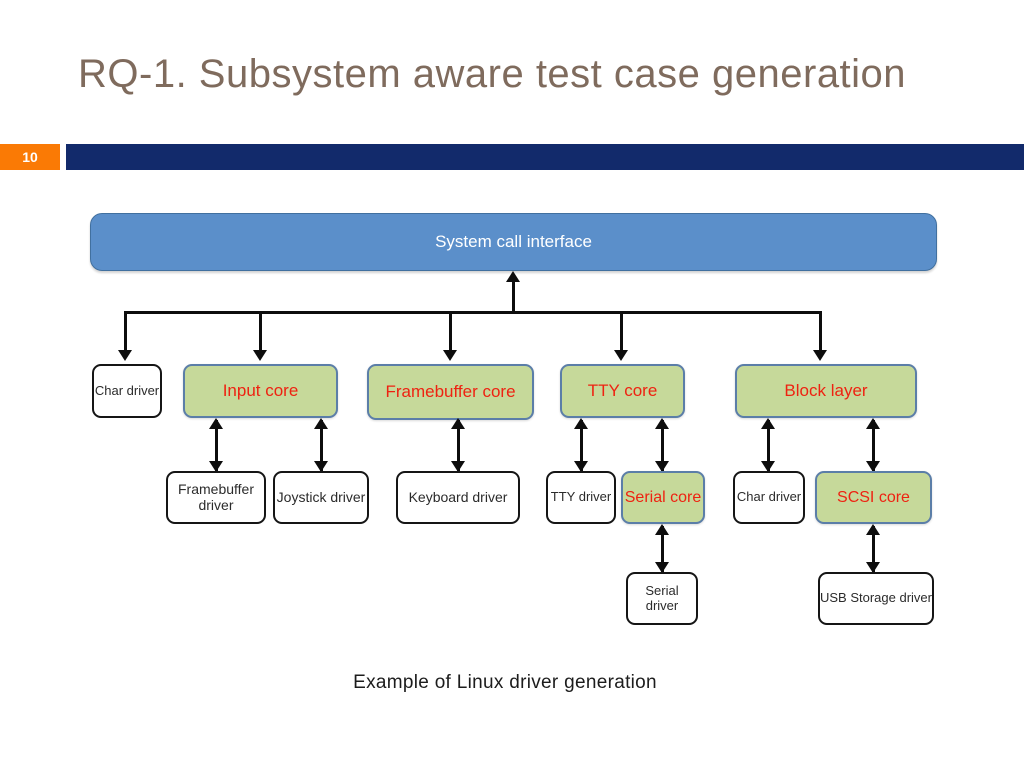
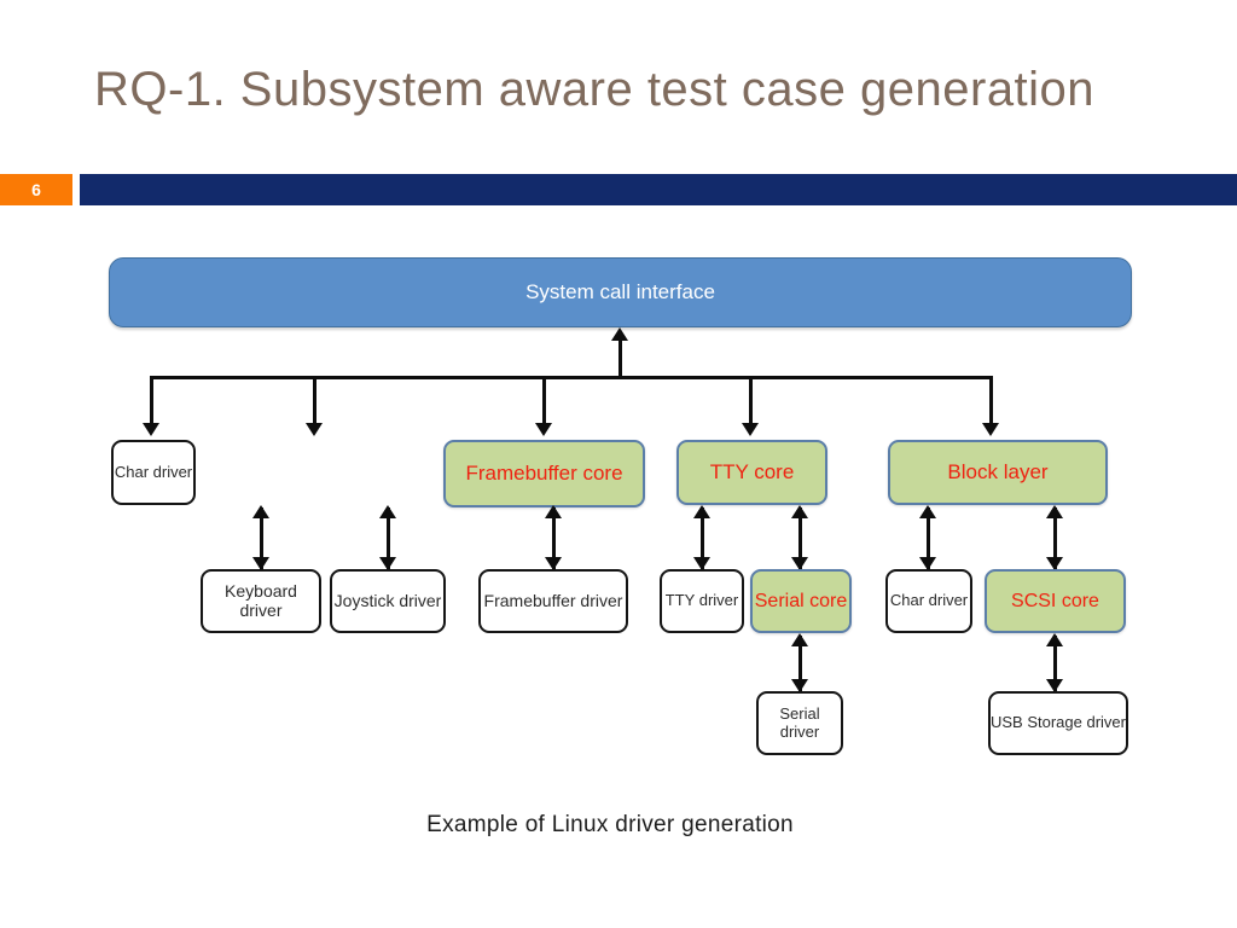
  RQ-1. Subsystem aware test case generation
- 10
+ 6
  System call interface
  Char driver
- Input core
  Framebuffer core
  TTY core
  Block layer
- Framebuffer driver
+ Keyboard driver
  Joystick driver
- Keyboard driver
+ Framebuffer driver
  TTY driver
  Serial core
  Char driver
  SCSI core
  Serial driver
  USB Storage driver
  Example of Linux driver generation
